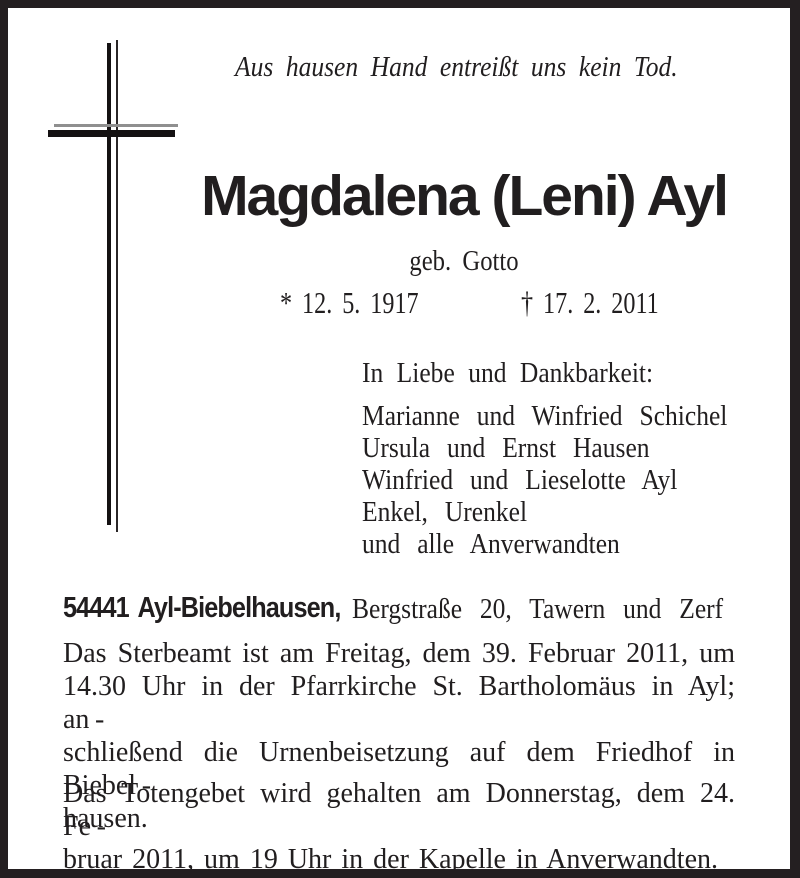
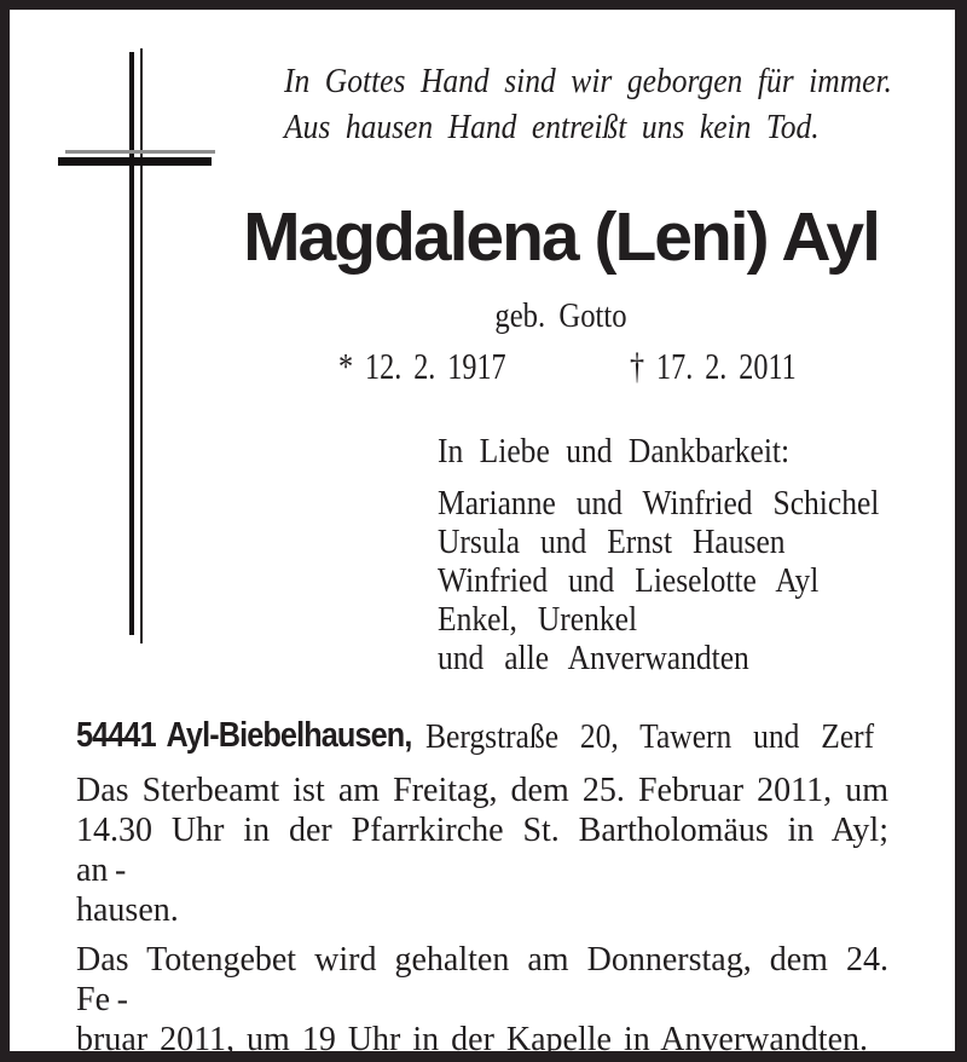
+ In Gottes Hand sind wir geborgen für immer.
  Aus hausen Hand entreißt uns kein Tod.
  Magdalena (Leni) Ayl
  geb. Gotto
- * 12. 5. 1917
+ * 12. 2. 1917
  † 17. 2. 2011
  In Liebe und Dankbarkeit:
  Marianne und Winfried Schichel
  Ursula und Ernst Hausen
  Winfried und Lieselotte Ayl
  Enkel, Urenkel
  und alle Anverwandten
  54441 Ayl-Biebelhausen,
  Bergstraße 20, Tawern und Zerf
- Das Sterbeamt ist am Freitag, dem 39. Februar 2011, um
+ Das Sterbeamt ist am Freitag, dem 25. Februar 2011, um
  14.30 Uhr in der Pfarrkirche St. Bartholomäus in Ayl; an -
- schließend die Urnenbeisetzung auf dem Friedhof in Biebel -
  hausen.
  Das Totengebet wird gehalten am Donnerstag, dem 24. Fe -
  bruar 2011, um 19 Uhr in der Kapelle in Anverwandten.
